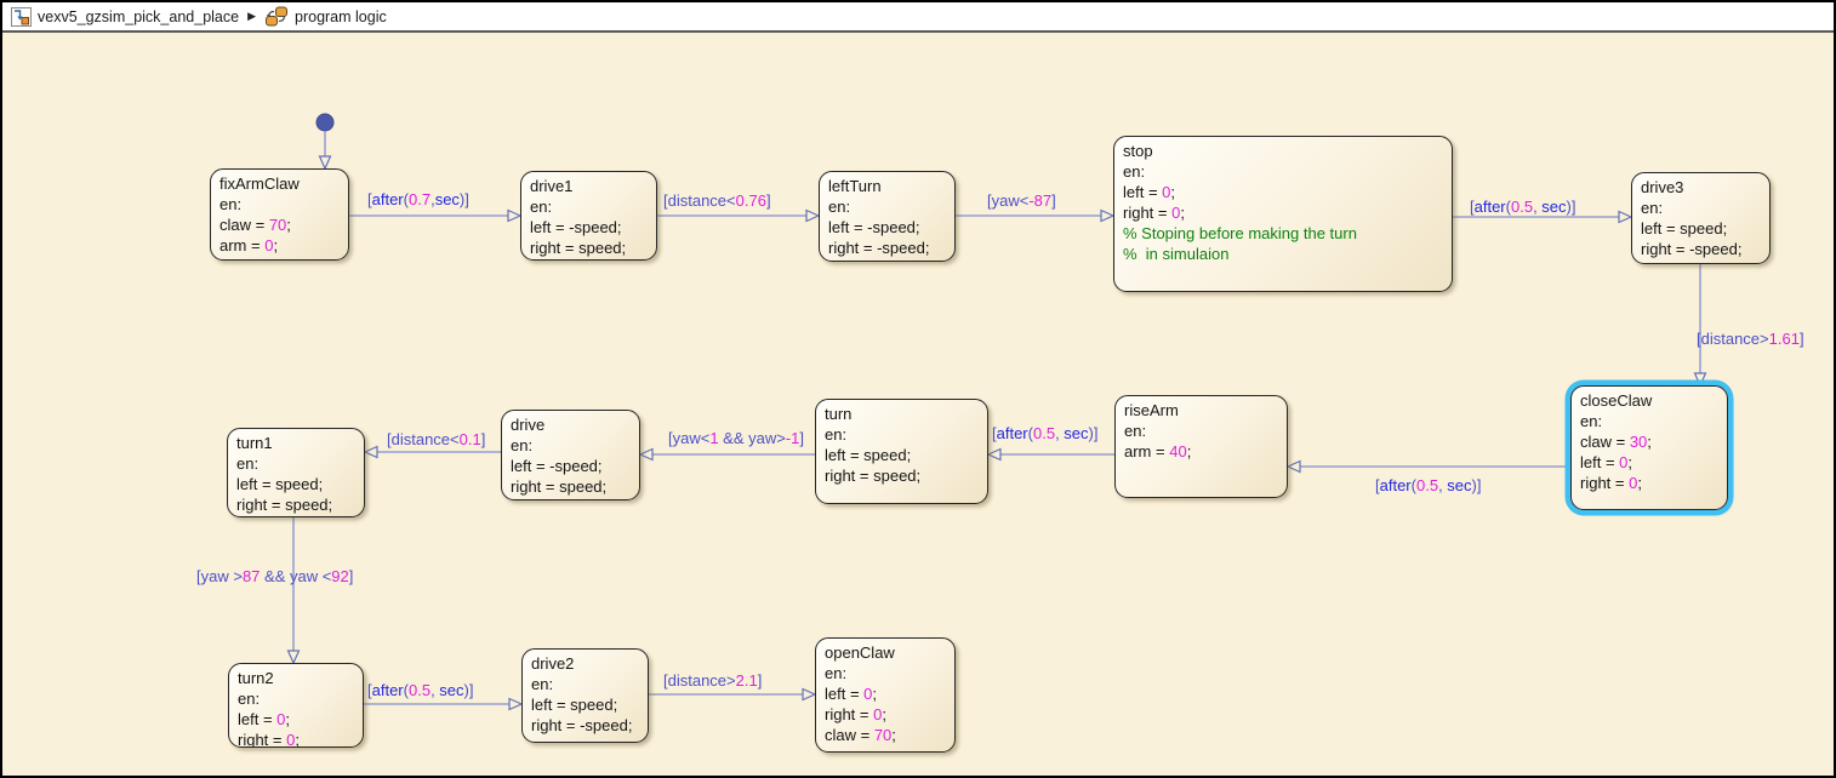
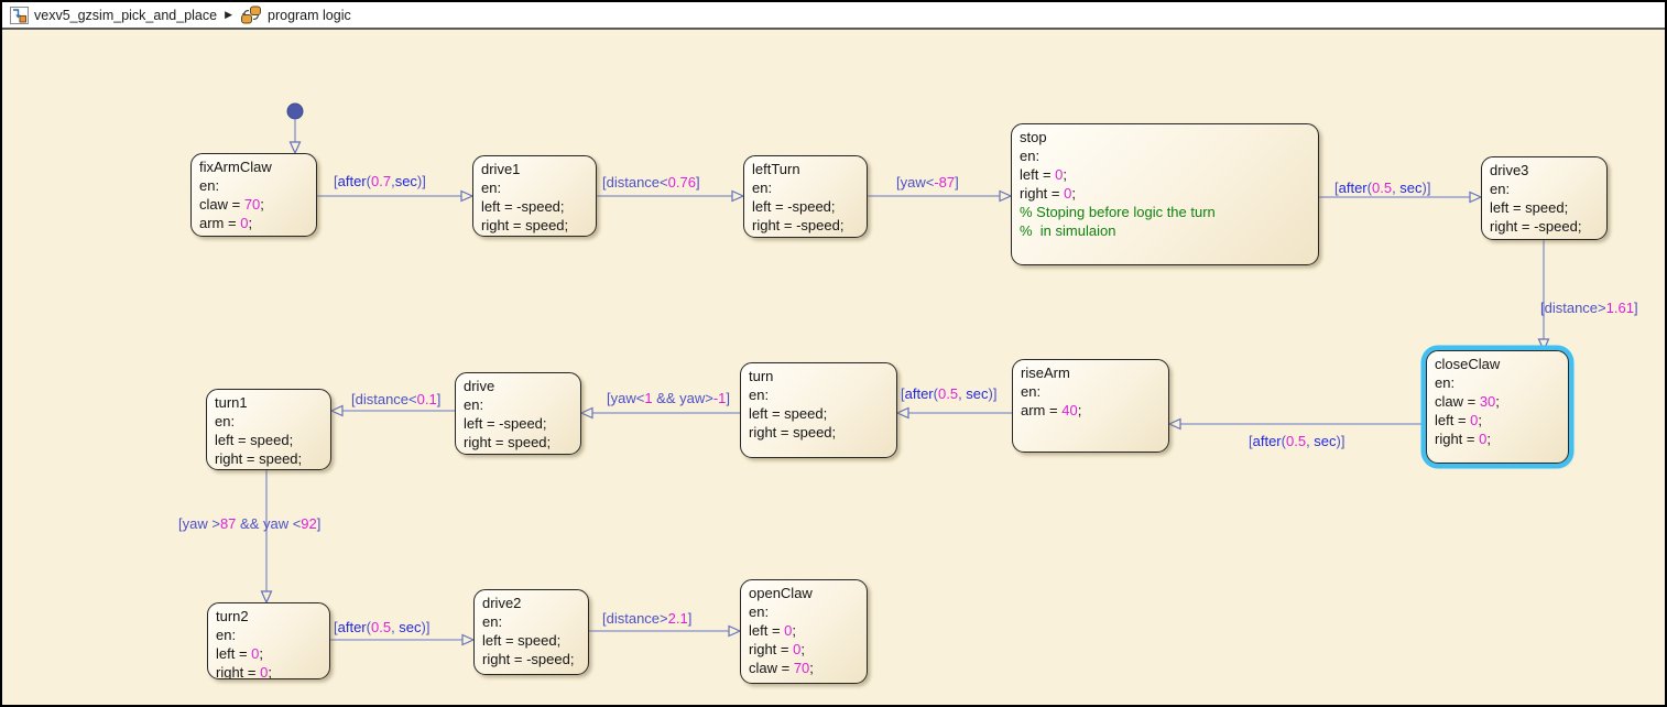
  vexv5_gzsim_pick_and_place
  ▶
  program logic
  fixArmClaw
  en:
  claw = 70;
  arm = 0;
  drive1
  en:
  left = -speed;
  right = speed;
  leftTurn
  en:
  left = -speed;
  right = -speed;
  stop
  en:
  left = 0;
  right = 0;
- % Stoping before making the turn
+ % Stoping before logic the turn
  % in simulaion
  drive3
  en:
  left = speed;
  right = -speed;
  closeClaw
  en:
  claw = 30;
  left = 0;
  right = 0;
  riseArm
  en:
  arm = 40;
  turn
  en:
  left = speed;
  right = speed;
  drive
  en:
  left = -speed;
  right = speed;
  turn1
  en:
  left = speed;
  right = speed;
  turn2
  en:
  left = 0;
  right = 0;
  drive2
  en:
  left = speed;
  right = -speed;
  openClaw
  en:
  left = 0;
  right = 0;
  claw = 70;
  [after(0.7,sec)]
  [distance<0.76]
  [yaw<-87]
  [after(0.5, sec)]
  [distance>1.61]
  [after(0.5, sec)]
  [after(0.5, sec)]
  [yaw<1 && yaw>-1]
  [distance<0.1]
  [yaw >87 && yaw <92]
  [after(0.5, sec)]
  [distance>2.1]
